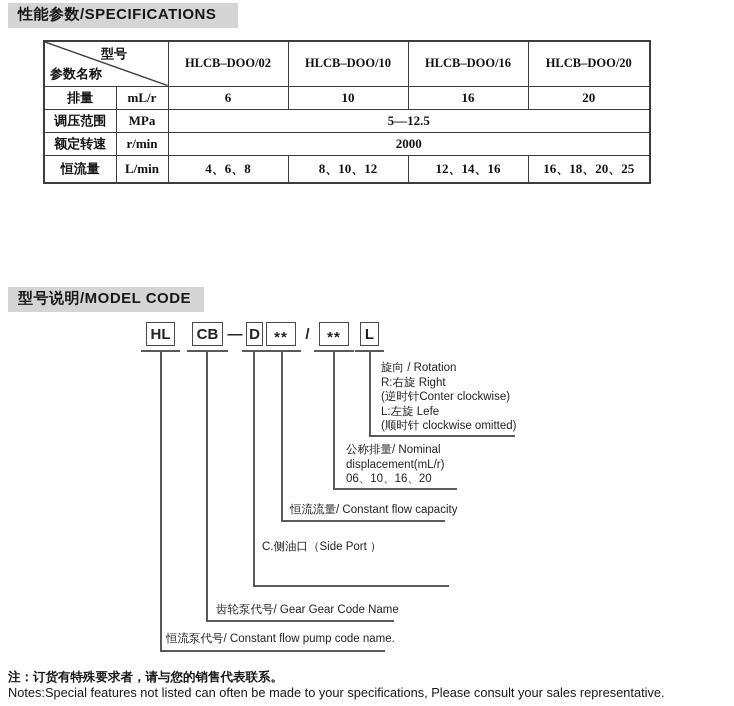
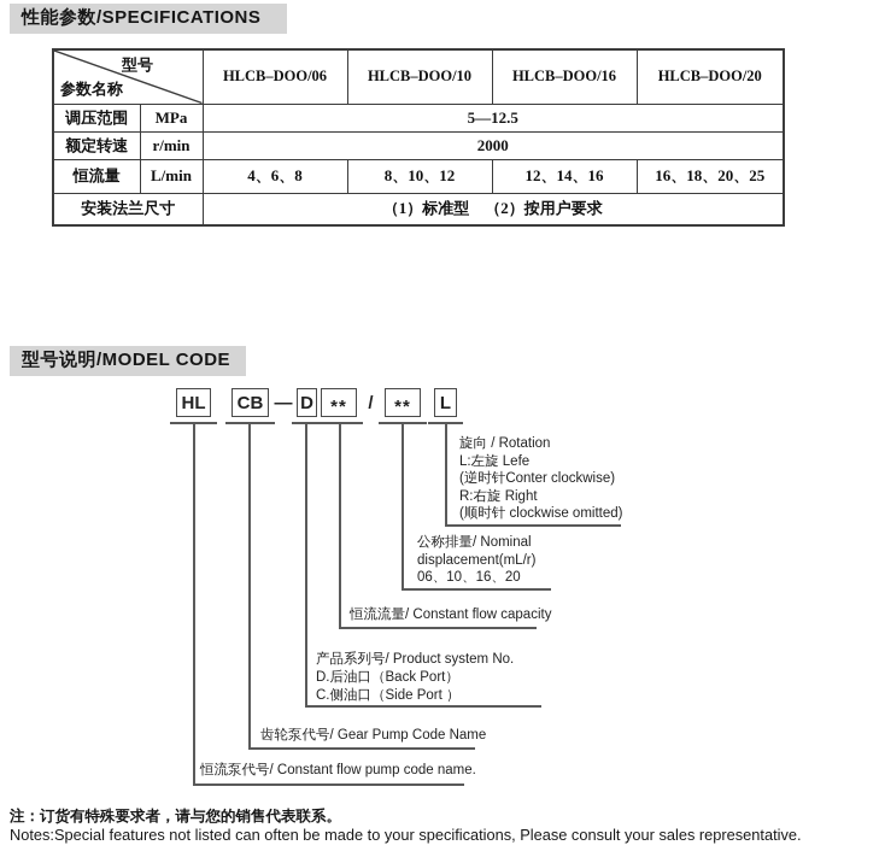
  性能参数/SPECIFICATIONS
- 型号 参数名称	HLCB–DOO/02	HLCB–DOO/10	HLCB–DOO/16	HLCB–DOO/20
+ 型号 参数名称	HLCB–DOO/06	HLCB–DOO/10	HLCB–DOO/16	HLCB–DOO/20
- 排量	mL/r	6	10	16	20
  调压范围	MPa	5—12.5
  额定转速	r/min	2000
  恒流量	L/min	4、6、8	8、10、12	12、14、16	16、18、20、25
+ 安装法兰尺寸	（1）标准型 （2）按用户要求
  型号说明/MODEL CODE
  HL
  CB
  —
  D
  **
  /
  **
  L
  旋向 / Rotation
- R:右旋 Right
+ L:左旋 Lefe
  (逆时针Conter clockwise)
- L:左旋 Lefe
+ R:右旋 Right
  (顺时针 clockwise omitted)
  公称排量/ Nominal
  displacement(mL/r)
  06、10、16、20
  恒流流量/ Constant flow capacity
+ 产品系列号/ Product system No.
+ D.后油口（Back Port）
  C.侧油口（Side Port ）
- 齿轮泵代号/ Gear Gear Code Name
+ 齿轮泵代号/ Gear Pump Code Name
  恒流泵代号/ Constant flow pump code name.
  注：订货有特殊要求者，请与您的销售代表联系。
  Notes:Special features not listed can often be made to your specifications, Please consult your sales representative.
